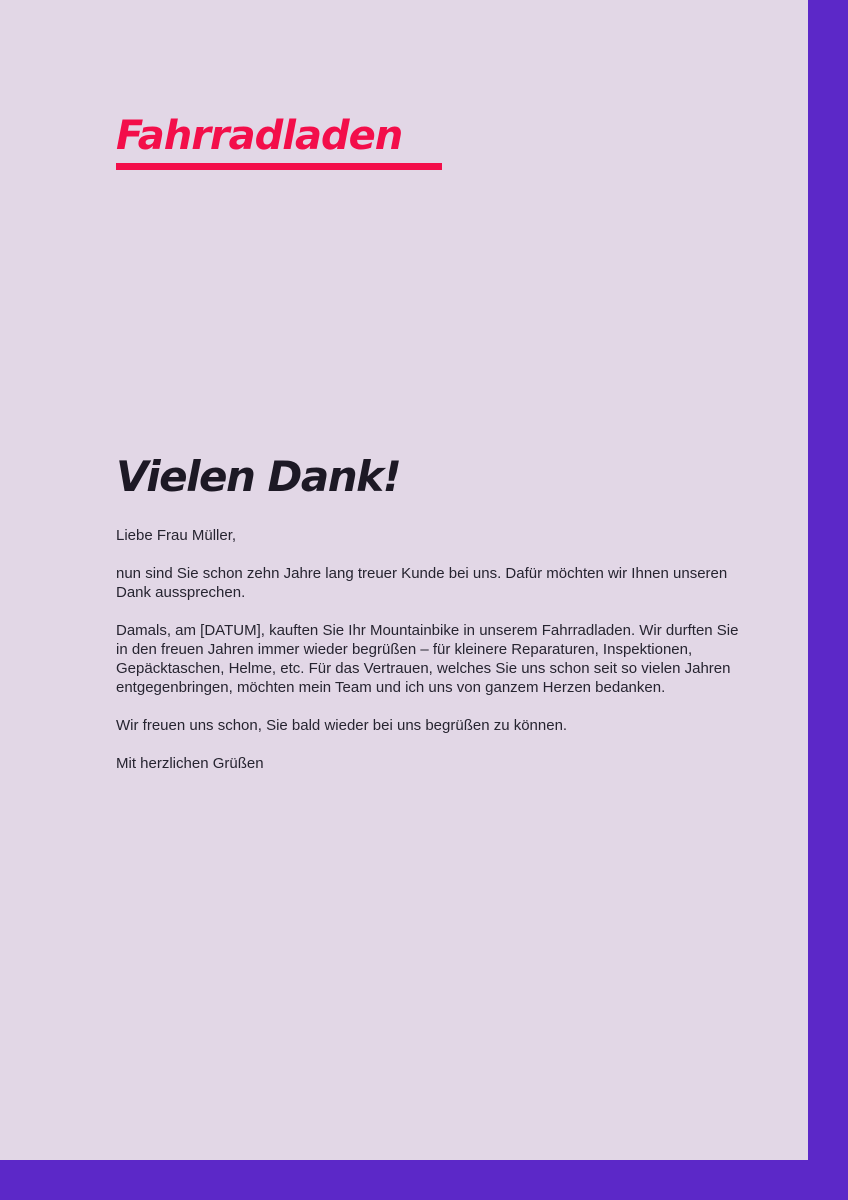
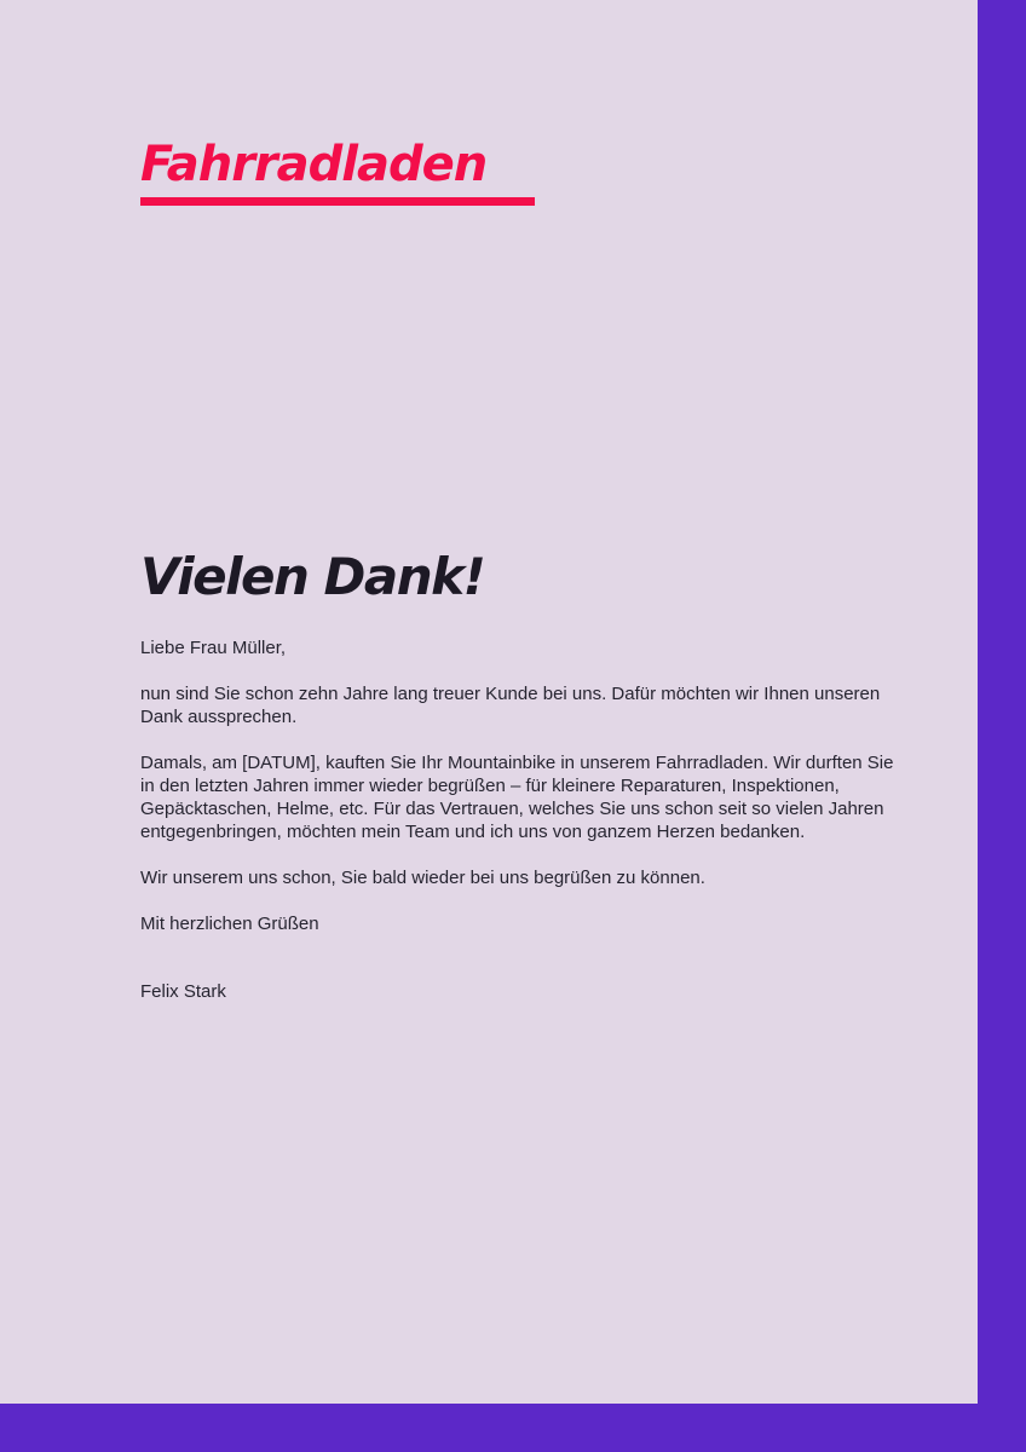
  Fahrradladen
  Vielen Dank!
  Liebe Frau Müller,
  nun sind Sie schon zehn Jahre lang treuer Kunde bei uns. Dafür möchten wir Ihnen unseren Dank aussprechen.
- Damals, am [DATUM], kauften Sie Ihr Mountainbike in unserem Fahrradladen. Wir durften Sie in den freuen Jahren immer wieder begrüßen – für kleinere Reparaturen, Inspektionen, Gepäcktaschen, Helme, etc. Für das Vertrauen, welches Sie uns schon seit so vielen Jahren entgegenbringen, möchten mein Team und ich uns von ganzem Herzen bedanken.
+ Damals, am [DATUM], kauften Sie Ihr Mountainbike in unserem Fahrradladen. Wir durften Sie in den letzten Jahren immer wieder begrüßen – für kleinere Reparaturen, Inspektionen, Gepäcktaschen, Helme, etc. Für das Vertrauen, welches Sie uns schon seit so vielen Jahren entgegenbringen, möchten mein Team und ich uns von ganzem Herzen bedanken.
- Wir freuen uns schon, Sie bald wieder bei uns begrüßen zu können.
+ Wir unserem uns schon, Sie bald wieder bei uns begrüßen zu können.
  Mit herzlichen Grüßen
+ Felix Stark
